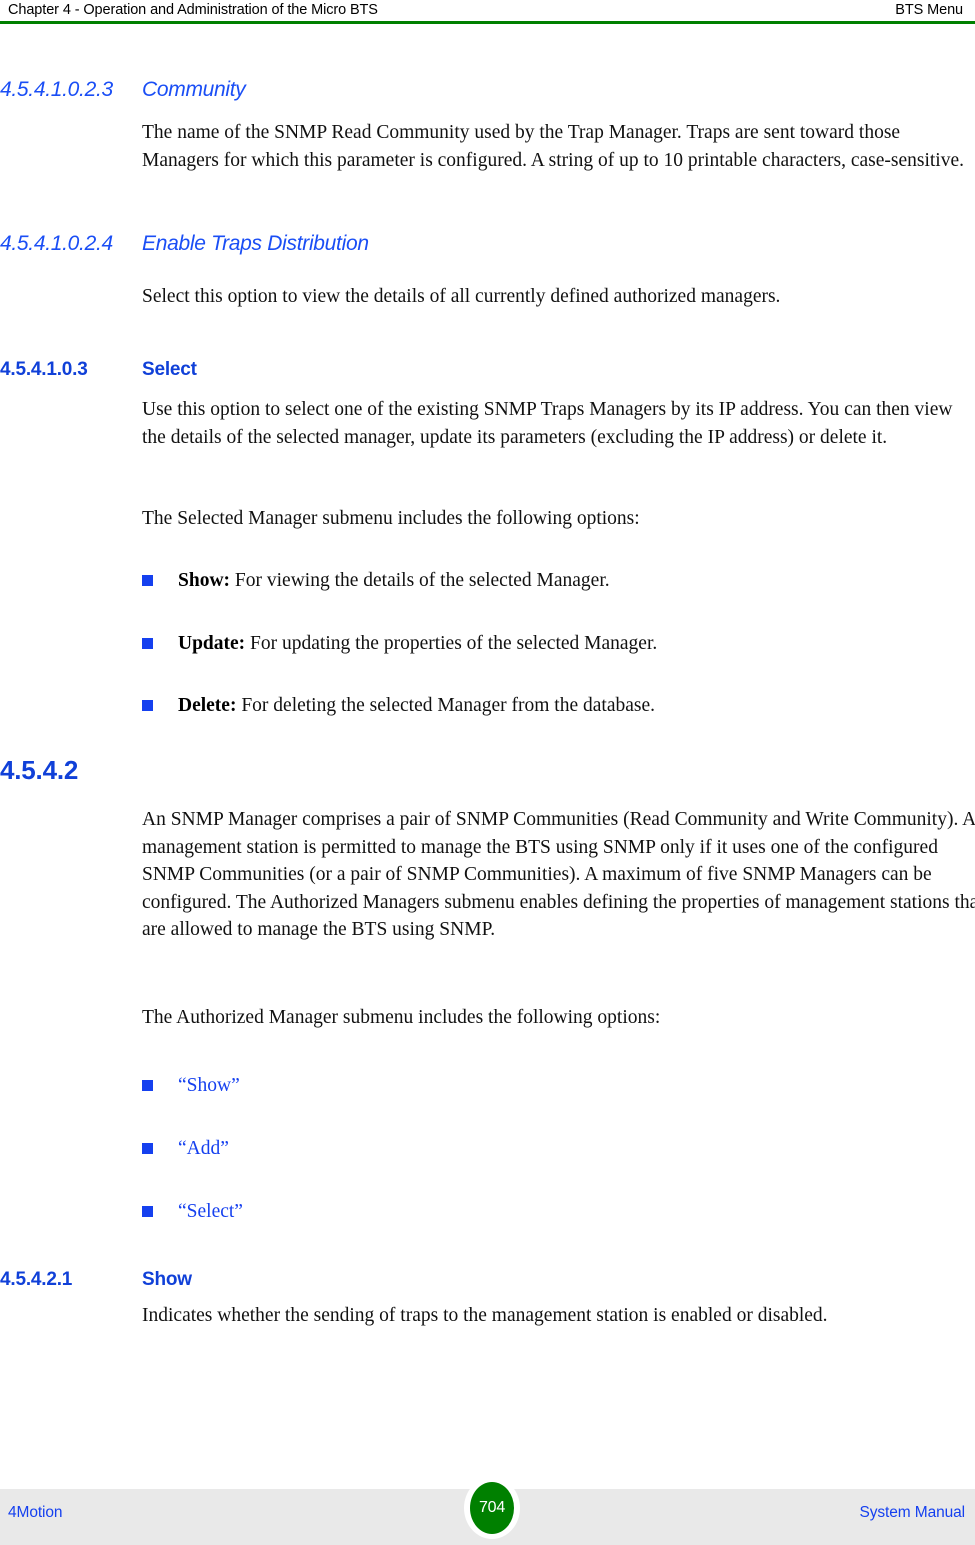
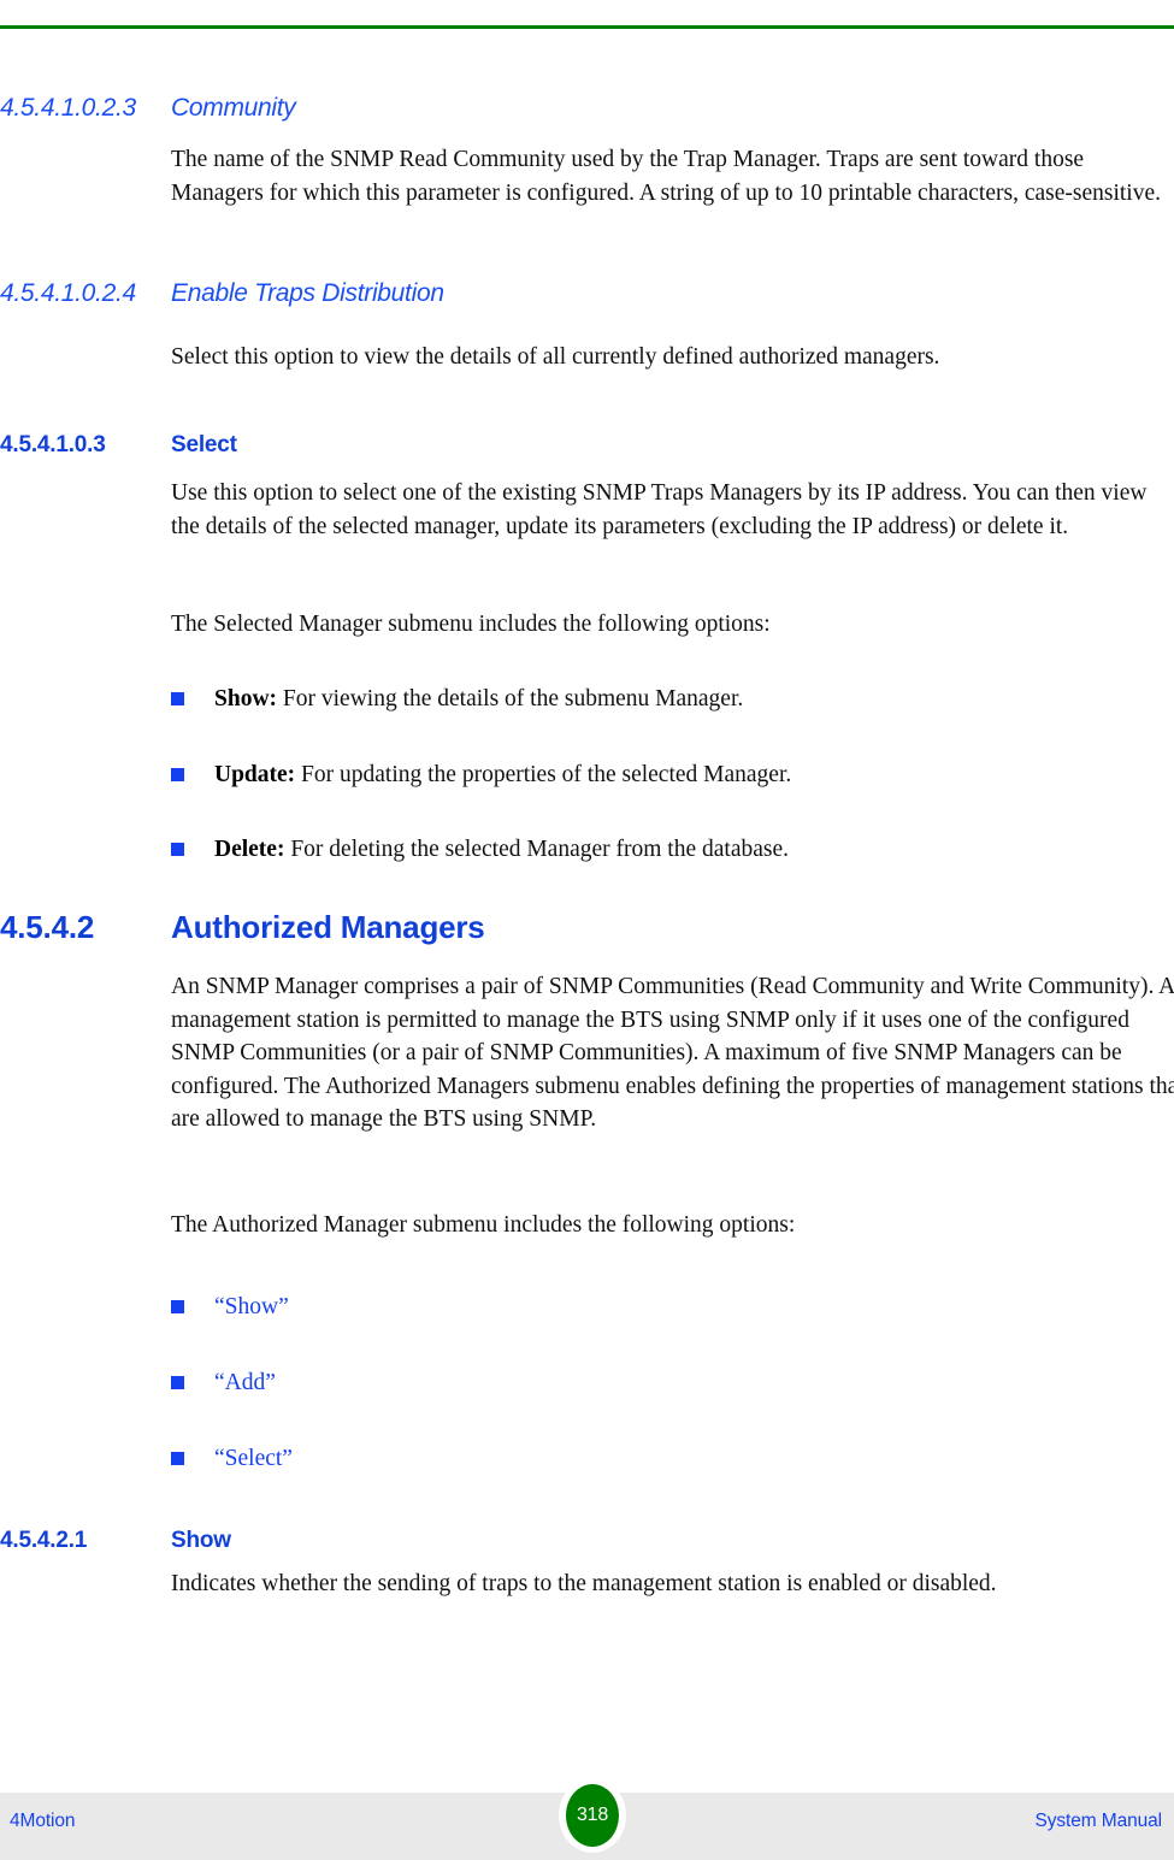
- Chapter 4 - Operation and Administration of the Micro BTS
- BTS Menu
  4.5.4.1.0.2.3
  Community
  The name of the SNMP Read Community used by the Trap Manager. Traps are sent toward those Managers for which this parameter is configured. A string of up to 10 printable characters, case-sensitive.
  4.5.4.1.0.2.4
  Enable Traps Distribution
  Select this option to view the details of all currently defined authorized managers.
  4.5.4.1.0.3
  Select
  Use this option to select one of the existing SNMP Traps Managers by its IP address. You can then view the details of the selected manager, update its parameters (excluding the IP address) or delete it.
  The Selected Manager submenu includes the following options:
- Show: For viewing the details of the selected Manager.
+ Show: For viewing the details of the submenu Manager.
  Update: For updating the properties of the selected Manager.
  Delete: For deleting the selected Manager from the database.
  4.5.4.2
+ Authorized Managers
  An SNMP Manager comprises a pair of SNMP Communities (Read Community and Write Community). A management station is permitted to manage the BTS using SNMP only if it uses one of the configured SNMP Communities (or a pair of SNMP Communities). A maximum of five SNMP Managers can be configured. The Authorized Managers submenu enables defining the properties of management stations tha are allowed to manage the BTS using SNMP.
  The Authorized Manager submenu includes the following options:
  “Show”
  “Add”
  “Select”
  4.5.4.2.1
  Show
  Indicates whether the sending of traps to the management station is enabled or disabled.
  4Motion
  System Manual
- 704
+ 318
